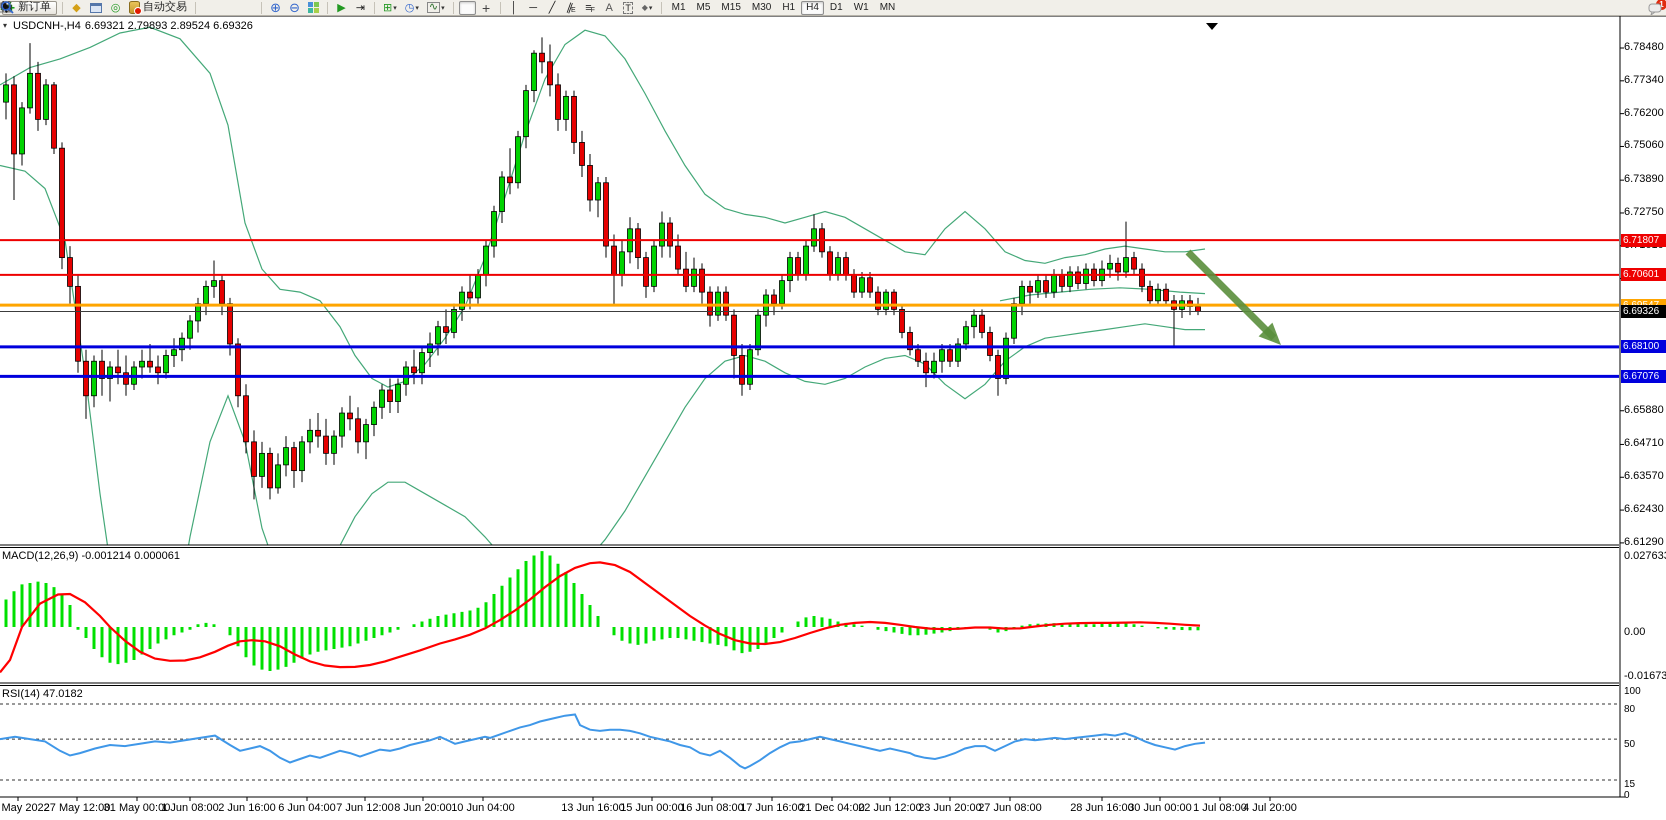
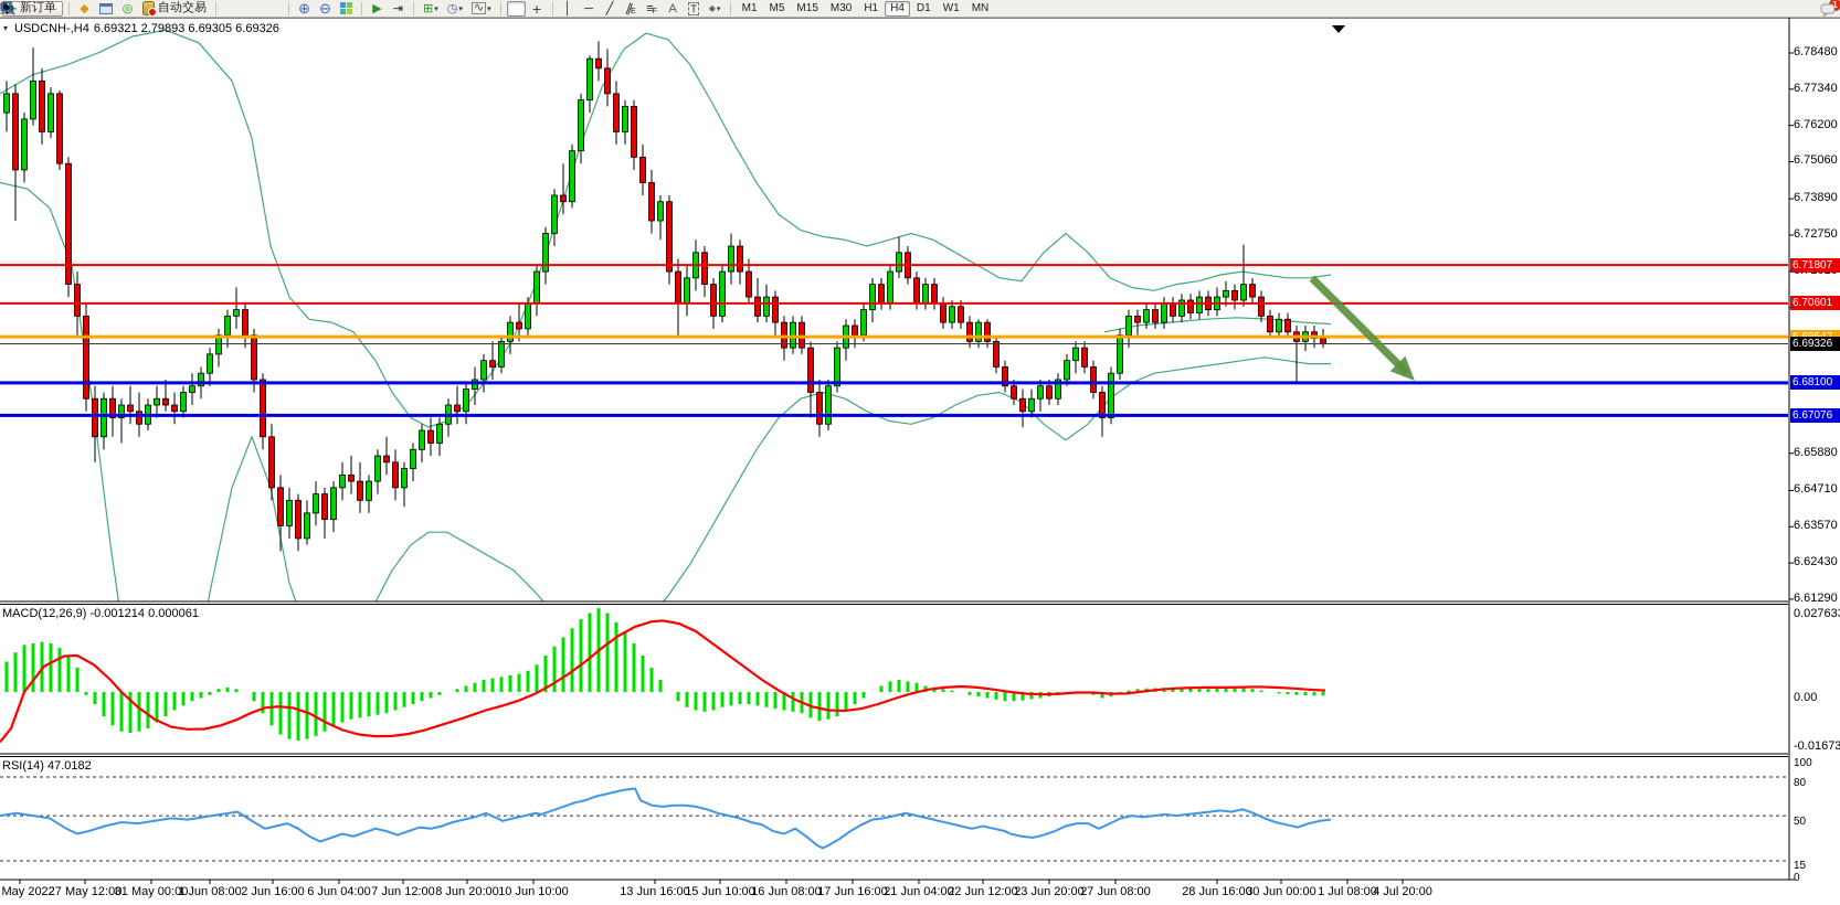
  新订单
  ◆
  ◎
  自动交易
  ⊕
  ⊖
  ▶
  ⇥
  ⊞
  ◷
  ∿
  +
  │
  ─
  ╱
  ≡
  A
  T
  ◆
  M1
  M5
  M15
  M30
  H1
  H4
  D1
  W1
  MN
  1
  ▾
  USDCNH-,H4
  6.69321
  2.79893
- 2.89524
+ 6.69305
  6.69326
  MACD(12,26,9) -0.001214 0.000061
  RSI(14) 47.0182
  6.78480
  6.77340
  6.76200
  6.75060
  6.73890
  6.72750
  6.65880
  6.64710
  6.63570
  6.62430
  6.61290
  6.71807
  6.70601
  6.69326
  6.68100
  6.67076
  0.02763
  0.00
  -0.01673
  100
  80
  50
  15
  0
  May 2022
  27 May 12:00
  31 May 00:00
  1 Jun 08:00
  2 Jun 16:00
  6 Jun 04:00
  7 Jun 12:00
  8 Jun 20:00
- 10 Jun 04:00
+ 10 Jun 10:00
  13 Jun 16:00
- 15 Jun 00:00
+ 15 Jun 10:00
  16 Jun 08:00
  17 Jun 16:00
- 21 Dec 04:00
+ 21 Jun 04:00
  22 Jun 12:00
  23 Jun 20:00
  27 Jun 08:00
  28 Jun 16:00
  30 Jun 00:00
  1 Jul 08:00
  4 Jul 20:00
